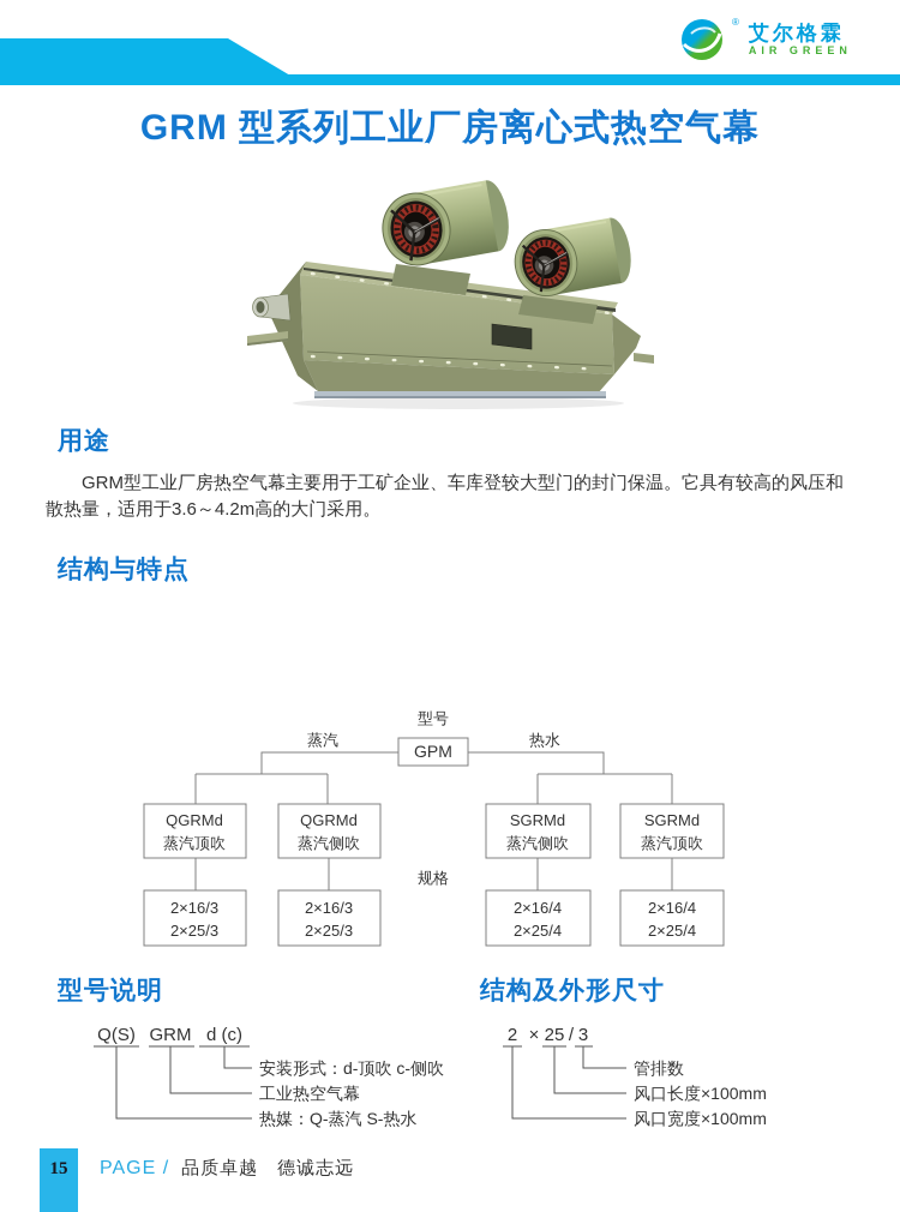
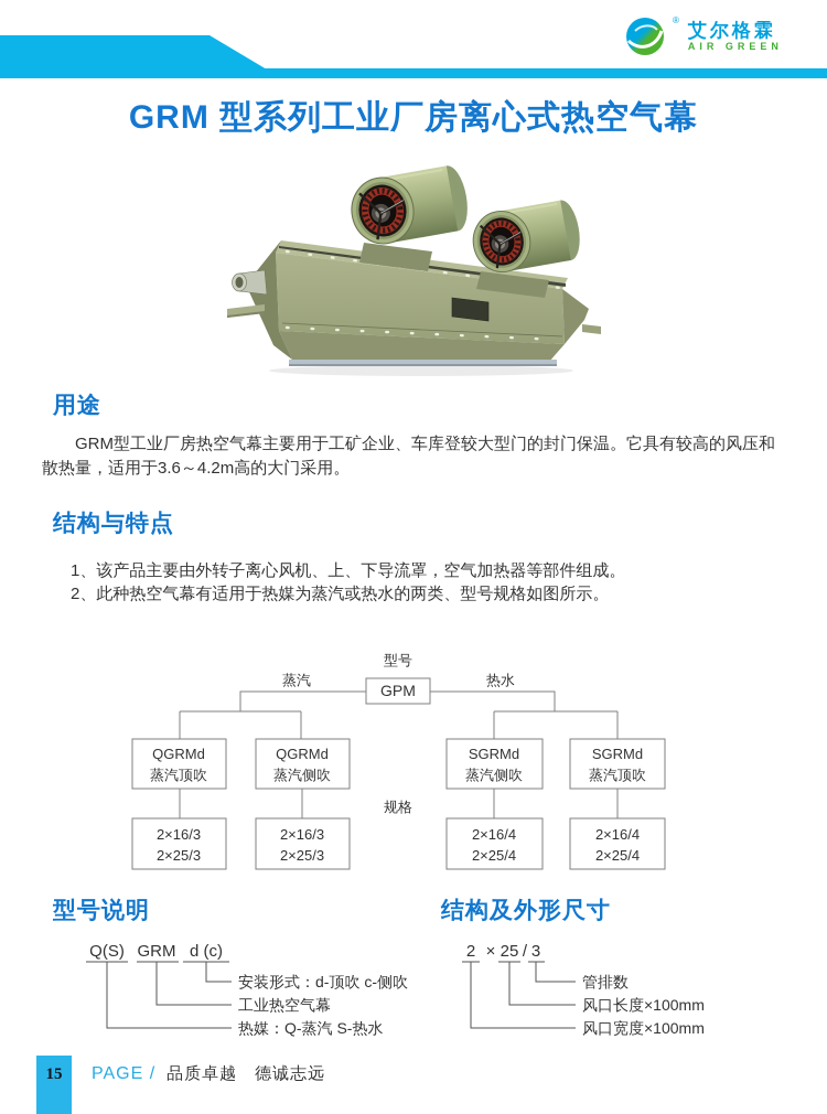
  ®
  艾尔格霖
  AIR GREEN
  GRM 型系列工业厂房离心式热空气幕
  用途
  GRM型工业厂房热空气幕主要用于工矿企业、车库登较大型门的封门保温。它具有较高的风压和散热量，适用于3.6～4.2m高的大门采用。
  结构与特点
+ 1、该产品主要由外转子离心风机、上、下导流罩，空气加热器等部件组成。
+ 2、此种热空气幕有适用于热媒为蒸汽或热水的两类、型号规格如图所示。
  型号
  GPM
  蒸汽
  热水
  规格
  QGRMd
  蒸汽顶吹
  QGRMd
  蒸汽侧吹
  SGRMd
  蒸汽侧吹
  SGRMd
  蒸汽顶吹
  2×16/3
  2×25/3
  2×16/3
  2×25/3
  2×16/4
  2×25/4
  2×16/4
  2×25/4
  型号说明
  Q(S)
  GRM
  d (c)
  安装形式：d-顶吹 c-侧吹
  工业热空气幕
  热媒：Q-蒸汽 S-热水
  结构及外形尺寸
  2
  ×
  25
  /
  3
  管排数
  风口长度×100mm
  风口宽度×100mm
  15
  PAGE /
  品质卓越 德诚志远
